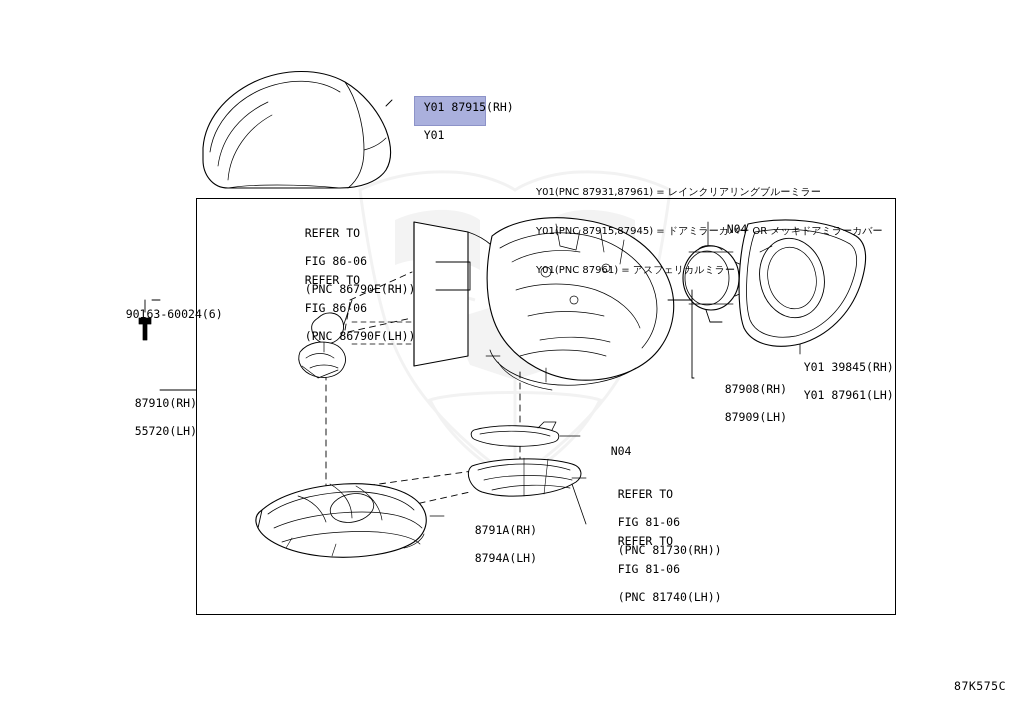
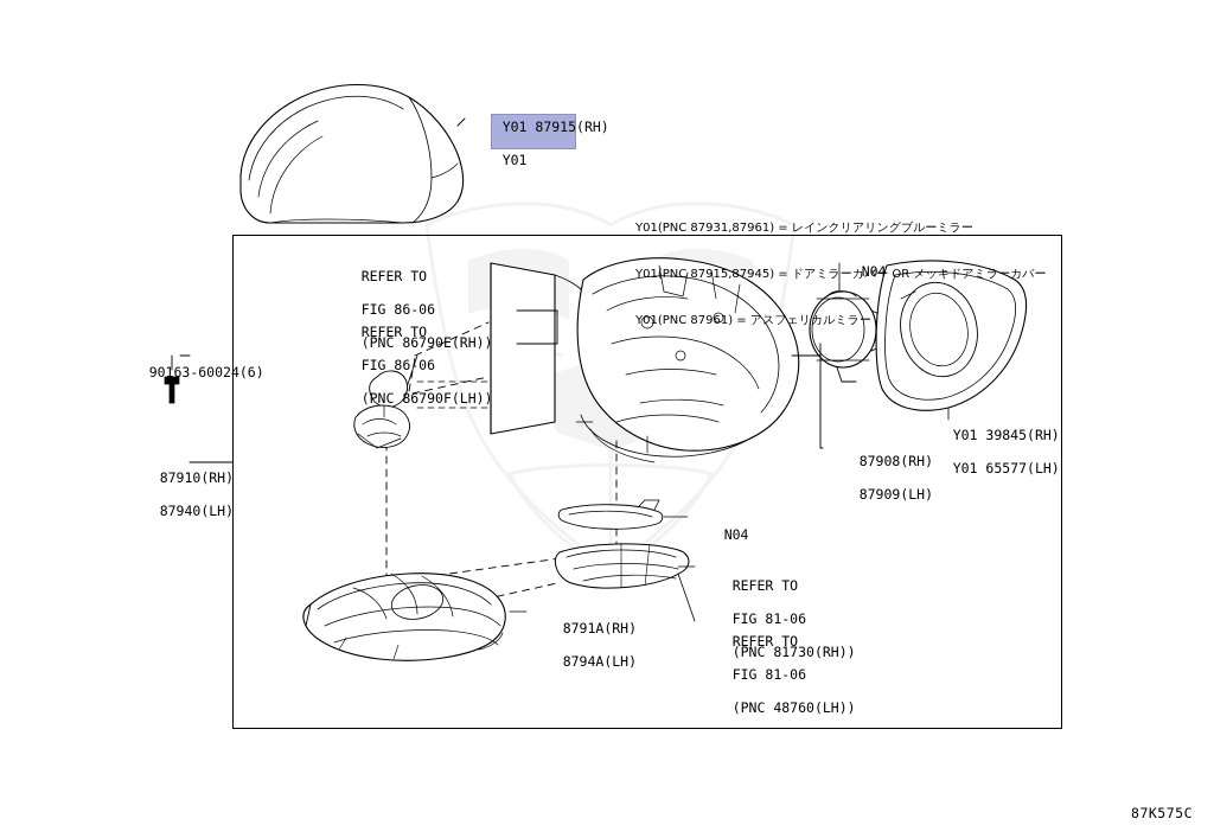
  Y01 87915(RH)
  Y01
  90163-60024(6)
  87910(RH)
- 55720(LH)
+ 87940(LH)
  REFER TO
  FIG 86-06
  (PNC 86790E(RH))
  REFER TO
  FIG 86-06
  (PNC 86790F(LH))
  87908(RH)
  87909(LH)
  Y01 39845(RH)
- Y01 87961(LH)
+ Y01 65577(LH)
  N04
  N04
  8791A(RH)
  8794A(LH)
  REFER TO
  FIG 81-06
  (PNC 81730(RH))
  REFER TO
  FIG 81-06
- (PNC 81740(LH))
+ (PNC 48760(LH))
  Y01(PNC 87931,87961) = レインクリアリングブルーミラー
  Y01(PNC 87915,87945) = ドアミラーカバー OR メッキドアミラーカバー
  Y01(PNC 87961) = アスフェリカルミラー
  87K575C
